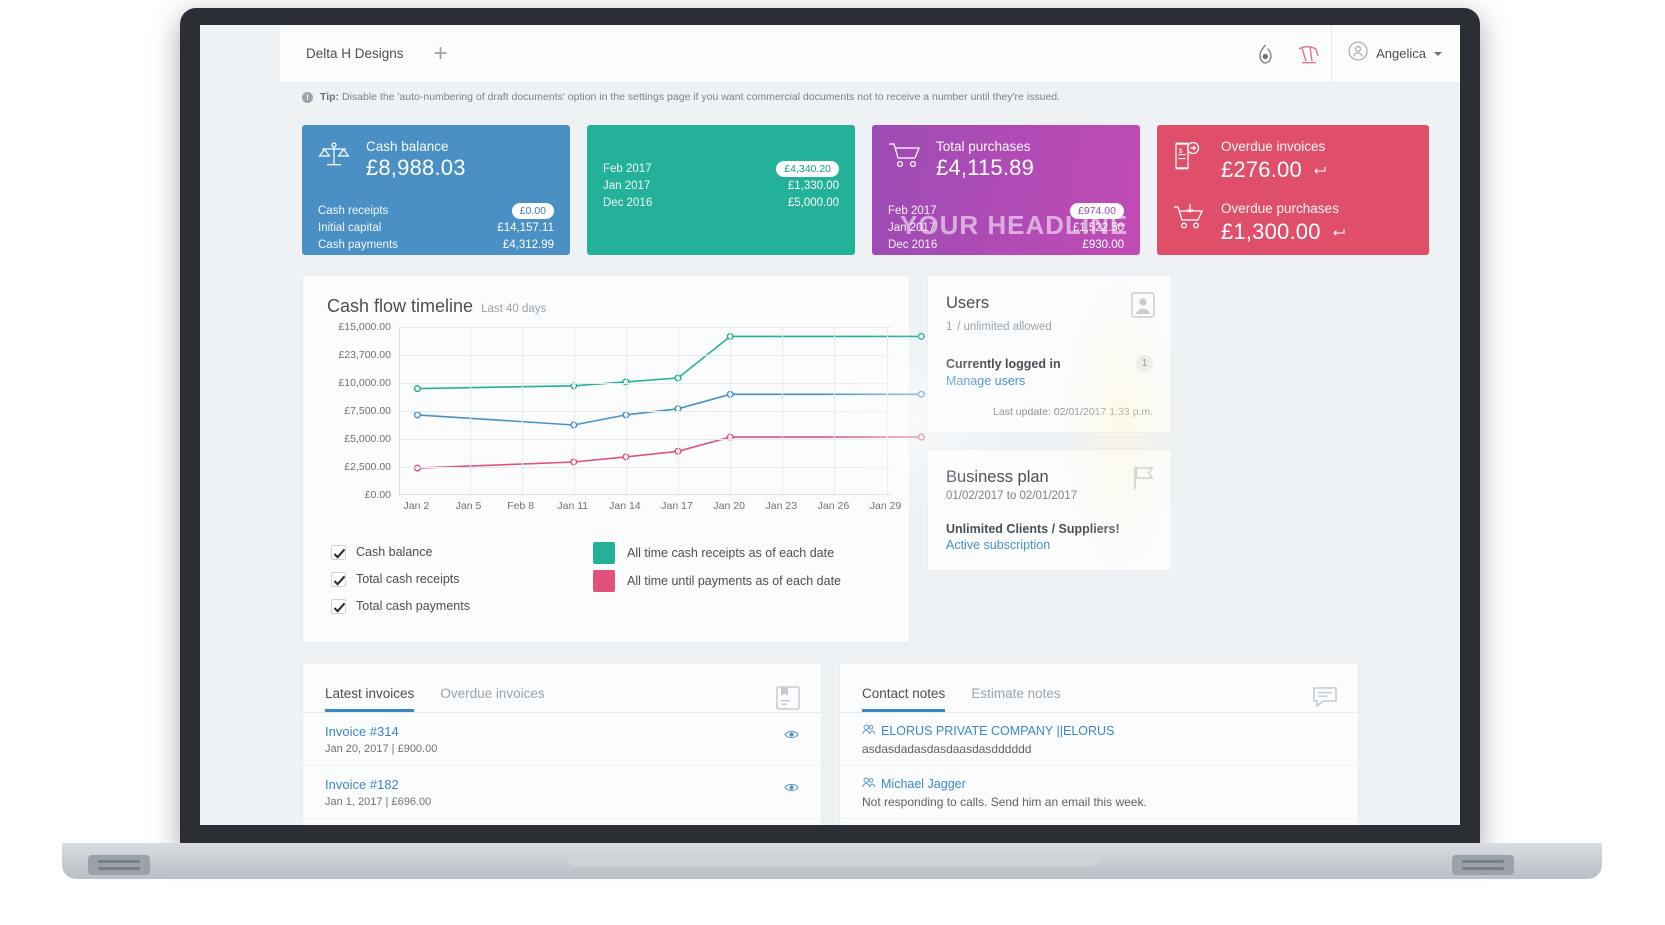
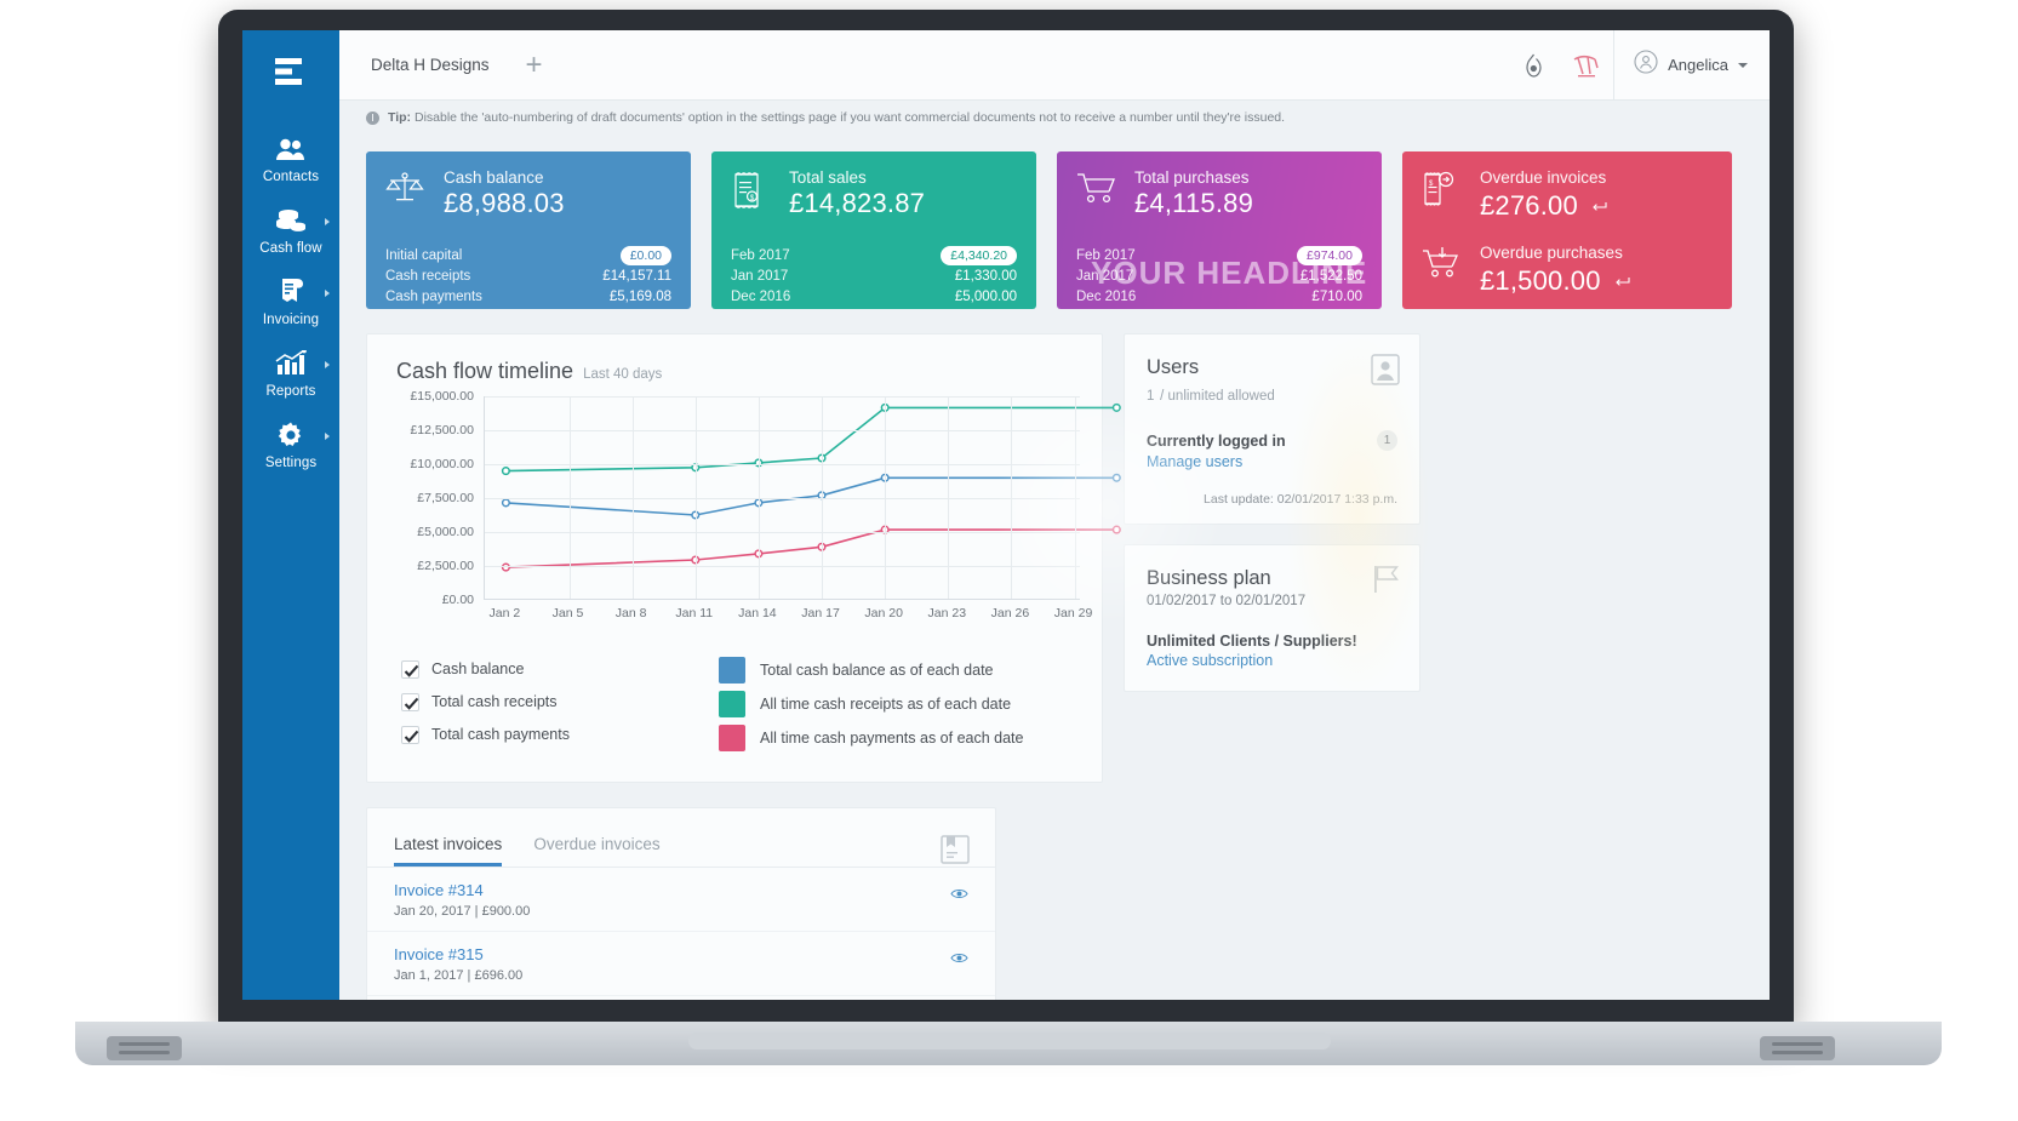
+ Contacts
+ Cash flow
+ Invoicing
+ Reports
+ Settings
  Delta H Designs
  +
  Angelica
  Tip: Disable the 'auto-numbering of draft documents' option in the settings page if you want commercial documents not to receive a number until they're issued.
  Cash balance
  £8,988.03
- Cash receipts
+ Initial capital
  £0.00
- Initial capital
+ Cash receipts
  £14,157.11
  Cash payments
- £4,312.99
+ £5,169.08
+ Total sales
+ £14,823.87
  Feb 2017
  £4,340.20
  Jan 2017
  £1,330.00
  Dec 2016
  £5,000.00
  Total purchases
  £4,115.89
  Feb 2017
  £974.00
  Jan 2017
  £1,522.50
  Dec 2016
- £930.00
+ £710.00
  Overdue invoices
  £276.00
  Overdue purchases
- £1,300.00
+ £1,500.00
  Cash flow timeline
  Last 40 days
  £0.00
  £2,500.00
  £5,000.00
  £7,500.00
  £10,000.00
- £23,700.00
+ £12,500.00
  £15,000.00
  Jan 2
  Jan 5
- Feb 8
+ Jan 8
  Jan 11
  Jan 14
  Jan 17
  Jan 20
  Jan 23
  Jan 26
  Cash balance
  Total cash receipts
  Total cash payments
+ Total cash balance as of each date
  All time cash receipts as of each date
- All time until payments as of each date
+ All time cash payments as of each date
  Users
  1 / unlimited allowed
  Unlimited Clients / Su
  Active subscription
  Latest invoices
  Overdue invoices
  Invoice #314
  Jan 20, 2017 | £900.00
- Invoice #182
+ Invoice #315
  Jan 1, 2017 | £696.00
- Contact notes
- Estimate notes
- ELORUS PRIVATE COMPANY ||ELORUS
- asdasdadasdasdaasdasdddddd
- Michael Jagger
- Not responding to calls. Send him an email this week.
  YOUR HEADLINE
